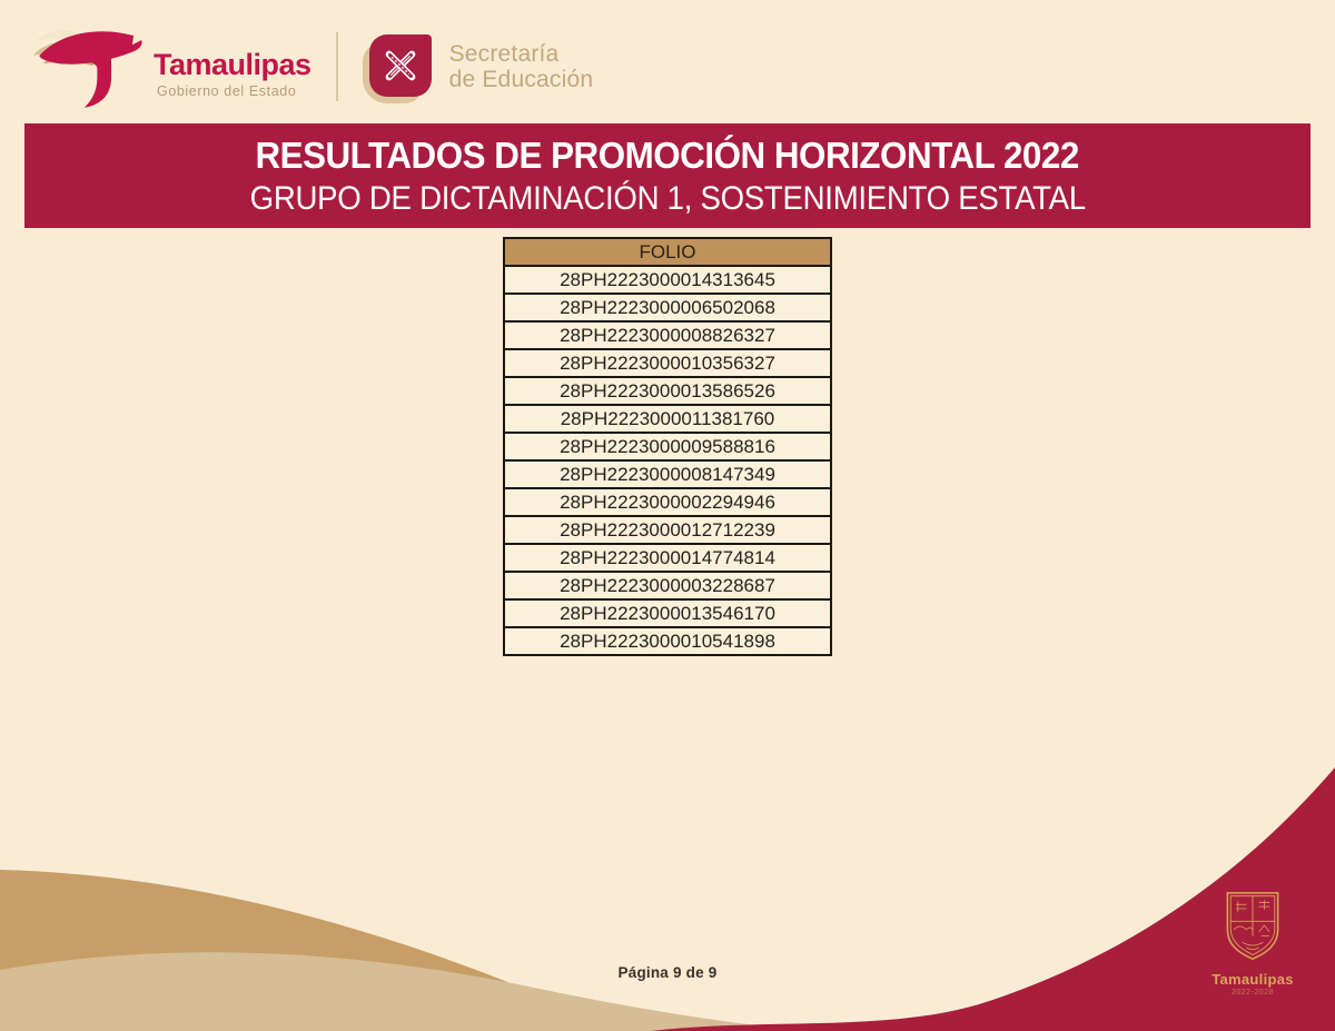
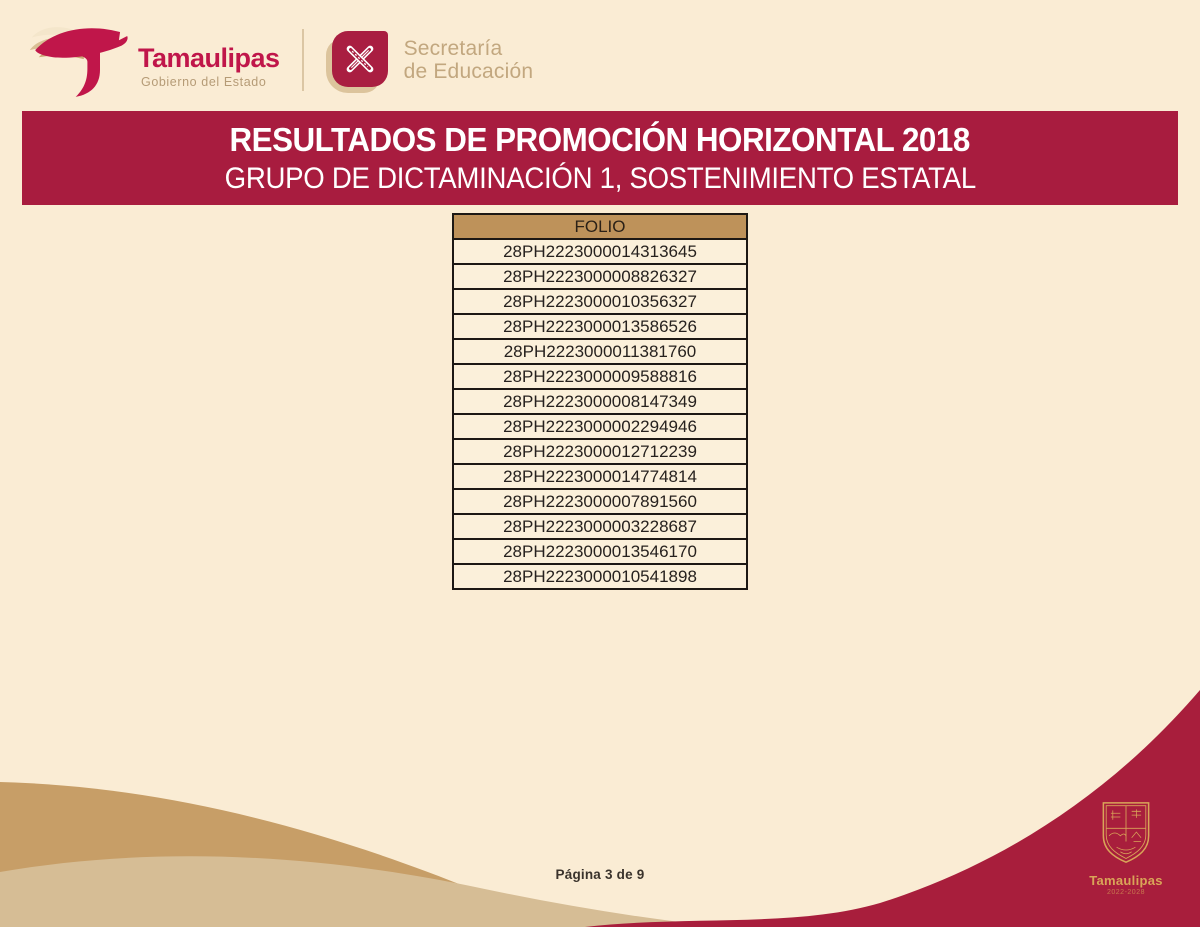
  Tamaulipas
  Gobierno del Estado
  Secretaría
  de Educación
- RESULTADOS DE PROMOCIÓN HORIZONTAL 2022
+ RESULTADOS DE PROMOCIÓN HORIZONTAL 2018
  GRUPO DE DICTAMINACIÓN 1, SOSTENIMIENTO ESTATAL
  FOLIO
  28PH2223000014313645
- 28PH2223000006502068
  28PH2223000008826327
  28PH2223000010356327
  28PH2223000013586526
  28PH2223000011381760
  28PH2223000009588816
  28PH2223000008147349
  28PH2223000002294946
  28PH2223000012712239
  28PH2223000014774814
+ 28PH2223000007891560
  28PH2223000003228687
  28PH2223000013546170
  28PH2223000010541898
- Página 9 de 9
+ Página 3 de 9
  Tamaulipas
